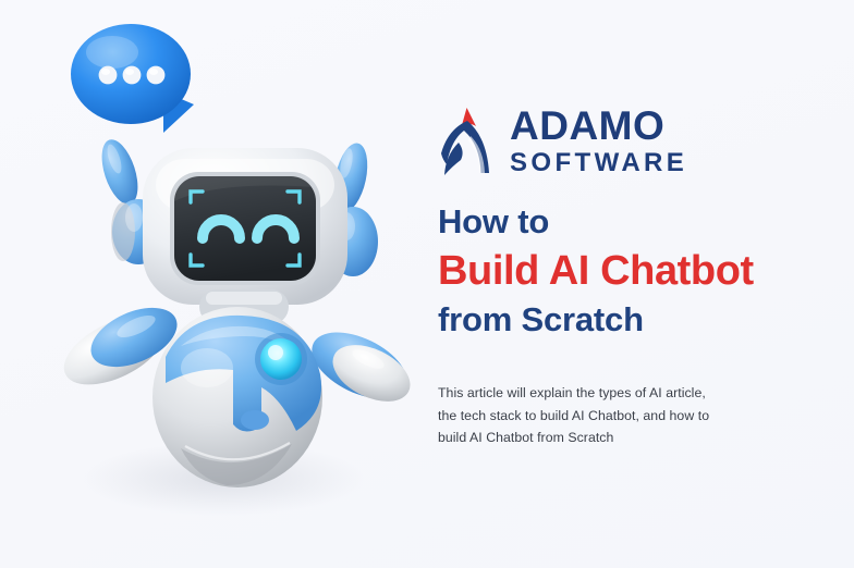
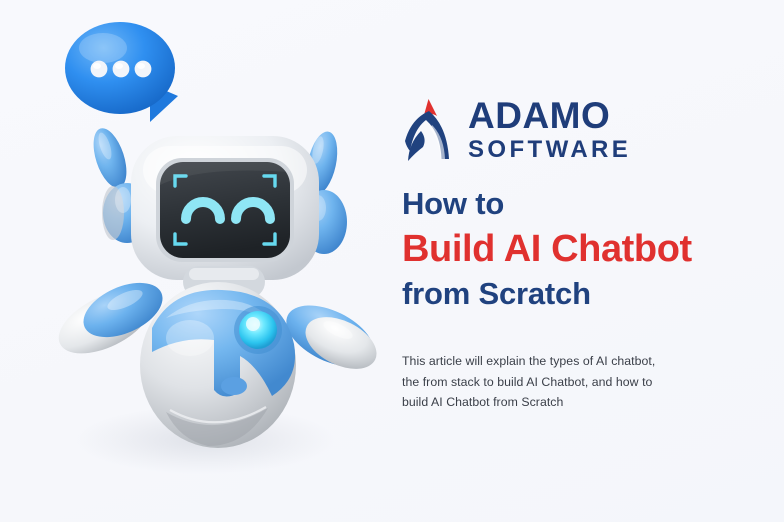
  ADAMO
  SOFTWARE
  How to
  Build AI Chatbot
  from Scratch
- This article will explain the types of AI article,
+ This article will explain the types of AI chatbot,
- the tech stack to build AI Chatbot, and how to
+ the from stack to build AI Chatbot, and how to
  build AI Chatbot from Scratch
